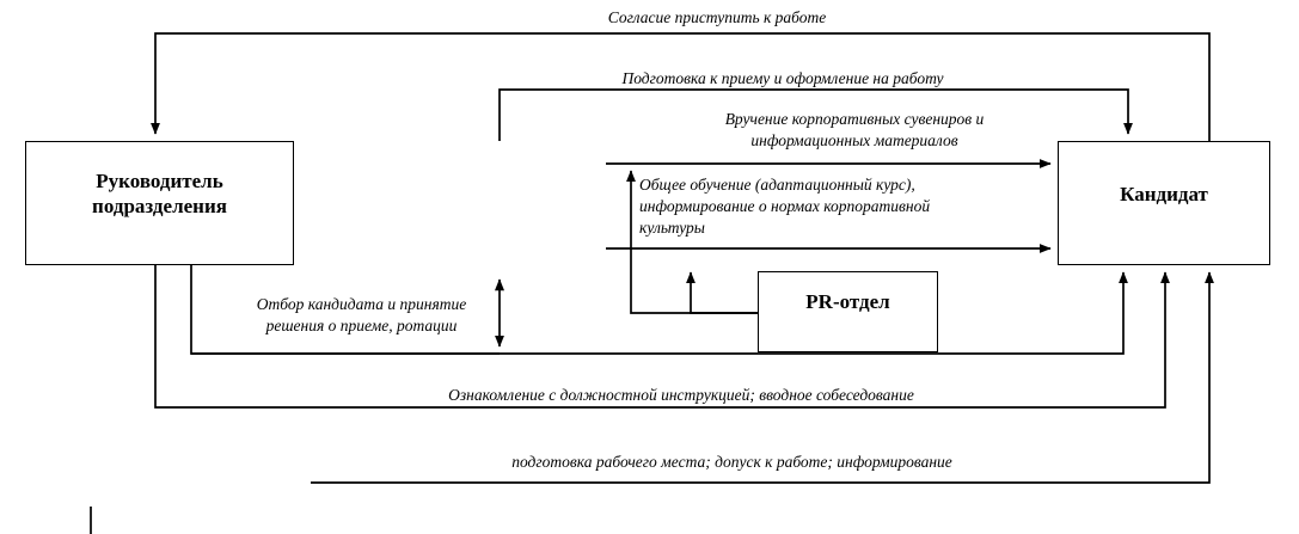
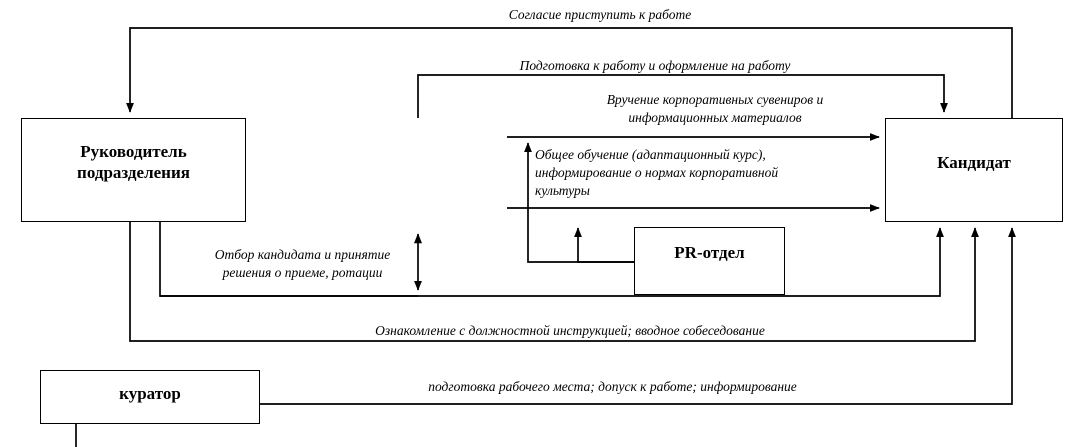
  Руководитель
  подразделения
  Кандидат
  PR-отдел
+ куратор
  Согласие приступить к работе
- Подготовка к приему и оформление на работу
+ Подготовка к работу и оформление на работу
  Вручение корпоративных сувениров и
  информационных материалов
  Общее обучение (адаптационный курс),
  информирование о нормах корпоративной
  культуры
  Отбор кандидата и принятие
  решения о приеме, ротации
  Ознакомление с должностной инструкцией; вводное собеседование
  подготовка рабочего места; допуск к работе; информирование
